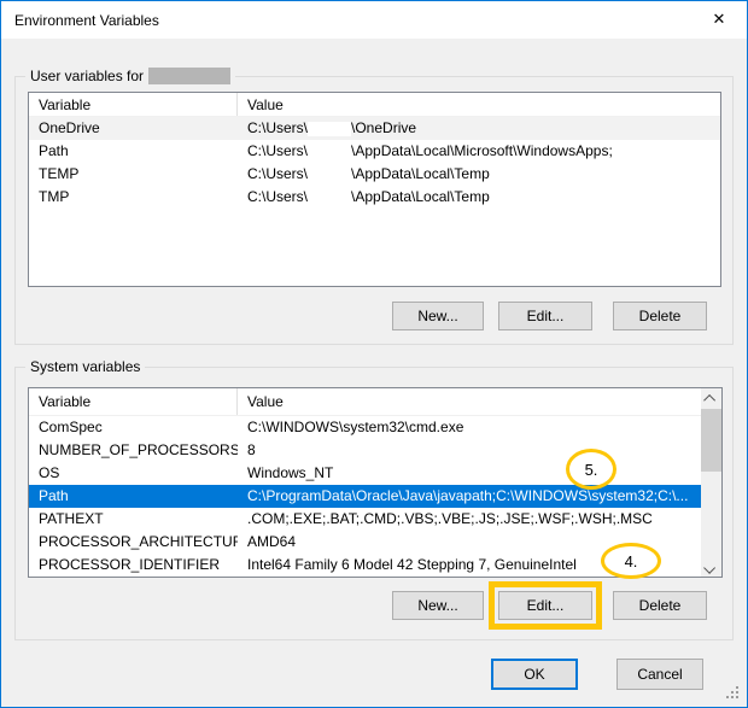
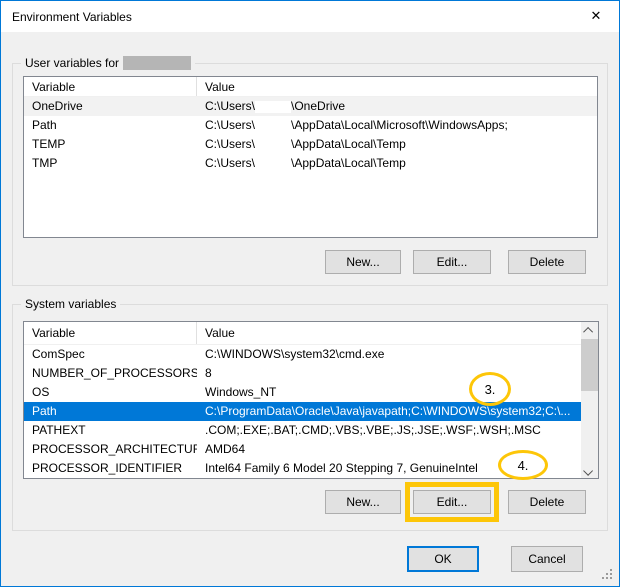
  Environment Variables
  ✕
  User variables for
  Variable
  Value
  OneDrive
  C:\Users\ \OneDrive
  Path
  C:\Users\ \AppData\Local\Microsoft\WindowsApps;
  TEMP
  C:\Users\ \AppData\Local\Temp
  TMP
  C:\Users\ \AppData\Local\Temp
  New...
  Edit...
  Delete
  System variables
  Variable
  Value
  ComSpec
  C:\WINDOWS\system32\cmd.exe
  NUMBER_OF_PROCESSORS
  8
  OS
  Windows_NT
  Path
  C:\ProgramData\Oracle\Java\javapath;C:\WINDOWS\system32;C:\...
  PATHEXT
  .COM;.EXE;.BAT;.CMD;.VBS;.VBE;.JS;.JSE;.WSF;.WSH;.MSC
  PROCESSOR_ARCHITECTU
  AMD64
  PROCESSOR_IDENTIFIER
- Intel64 Family 6 Model 42 Stepping 7, GenuineIntel
+ Intel64 Family 6 Model 20 Stepping 7, GenuineIntel
  New...
  Edit...
  Delete
- 5.
+ 3.
  4.
  OK
  Cancel
